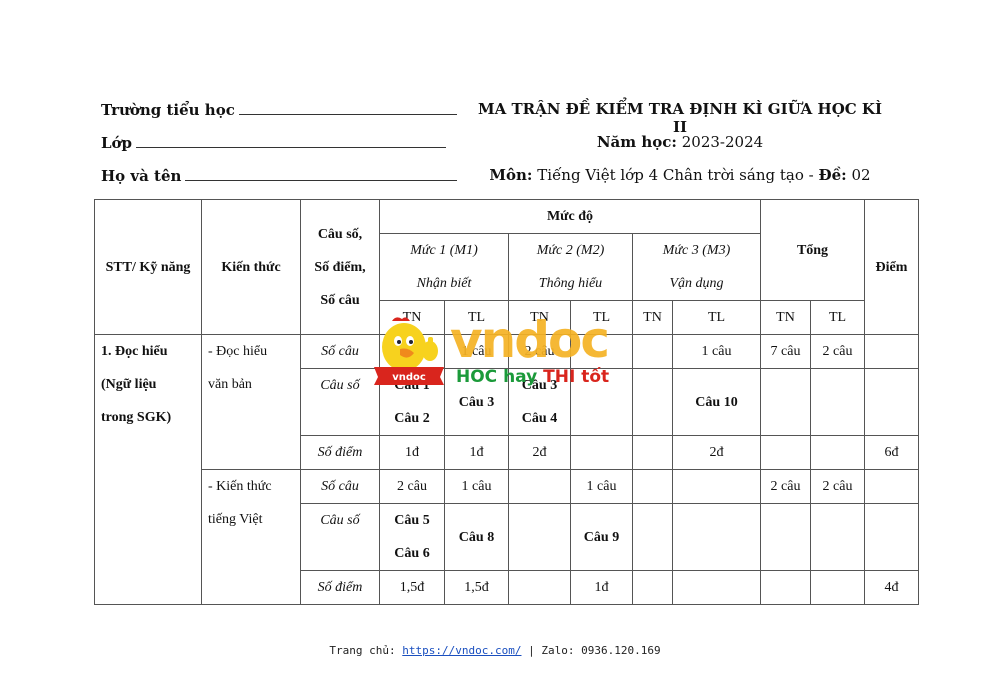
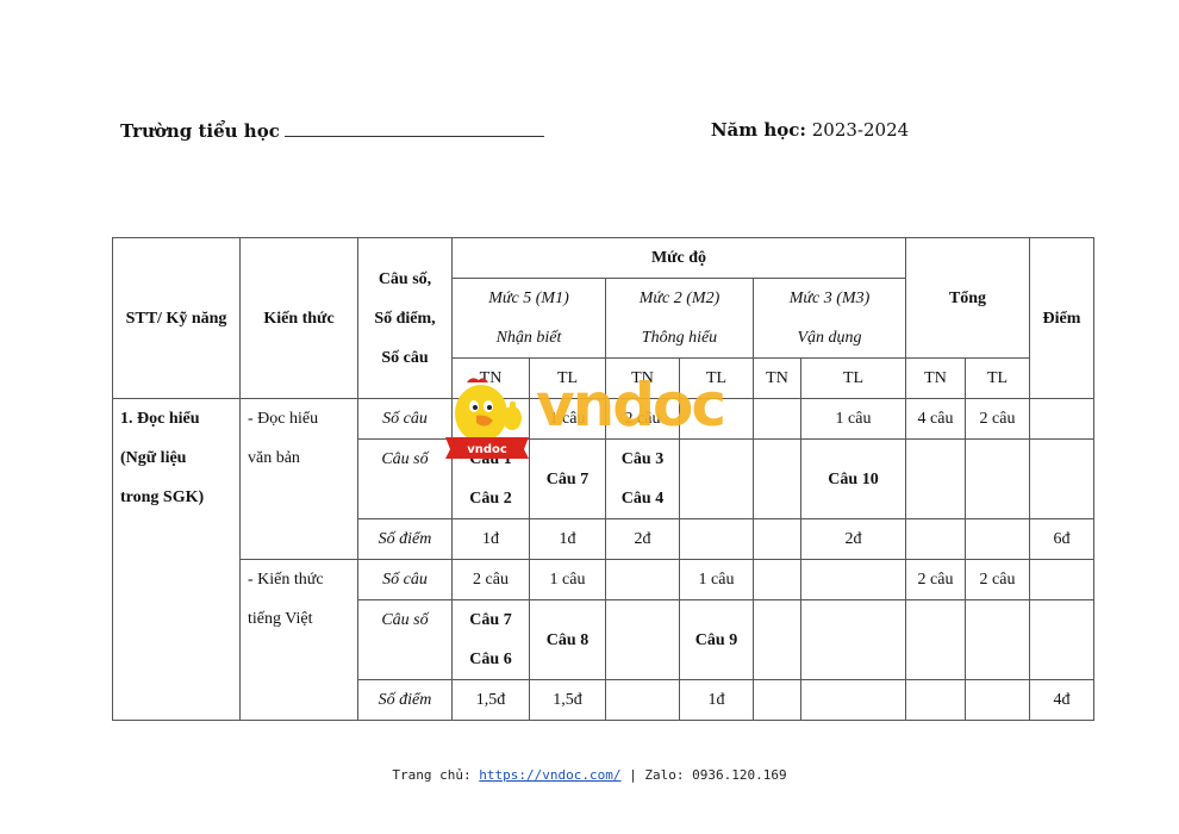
  Trường tiểu học
- Lớp
- Họ và tên
- MA TRẬN ĐỀ KIỂM TRA ĐỊNH KÌ GIỮA HỌC KÌ II
  Năm học: 2023-2024
- Môn: Tiếng Việt lớp 4 Chân trời sáng tạo - Đề: 02
  STT/ Kỹ năng	Kiến thức	Câu số, Số điểm, Số câu	Mức độ	Tổng	Điểm
- Mức 1 (M1)Nhận biết	Mức 2 (M2)Thông hiểu	Mức 3 (M3)Vận dụng
+ Mức 5 (M1)Nhận biết	Mức 2 (M2)Thông hiểu	Mức 3 (M3)Vận dụng
  TN	TL	TN	TL	TN	TL	TN	TL
- 1. Đọc hiểu (Ngữ liệu trong SGK)	- Đọc hiểu văn bản	Số câu		1 câu	2 câu			1 câu	7 câu	2 câu
+ 1. Đọc hiểu (Ngữ liệu trong SGK)	- Đọc hiểu văn bản	Số câu		1 câu	2 câu			1 câu	4 câu	2 câu
- Câu số	Câu 1Câu 2	Câu 3	Câu 3Câu 4			Câu 10
+ Câu số	Câu 1Câu 2	Câu 7	Câu 3Câu 4			Câu 10
  Số điểm	1đ	1đ	2đ			2đ			6đ
  - Kiến thức tiếng Việt	Số câu	2 câu	1 câu		1 câu			2 câu	2 câu
- Câu số	Câu 5Câu 6	Câu 8		Câu 9
+ Câu số	Câu 7Câu 6	Câu 8		Câu 9
  Số điểm	1,5đ	1,5đ		1đ					4đ
  vndoc
  vndoc
- HOC hay THI tốt
  Trang chủ: https://vndoc.com/ | Zalo: 0936.120.169
